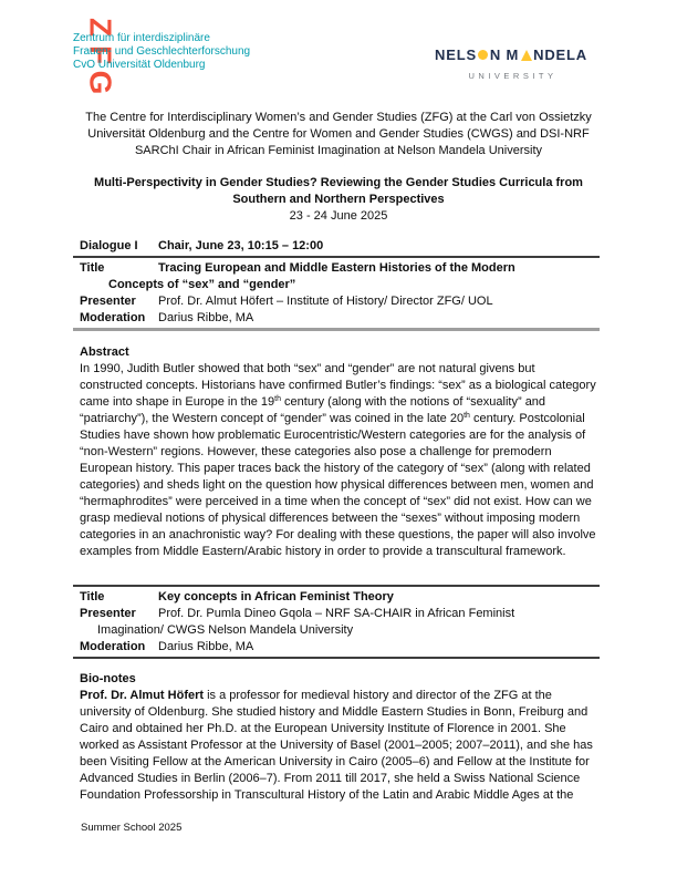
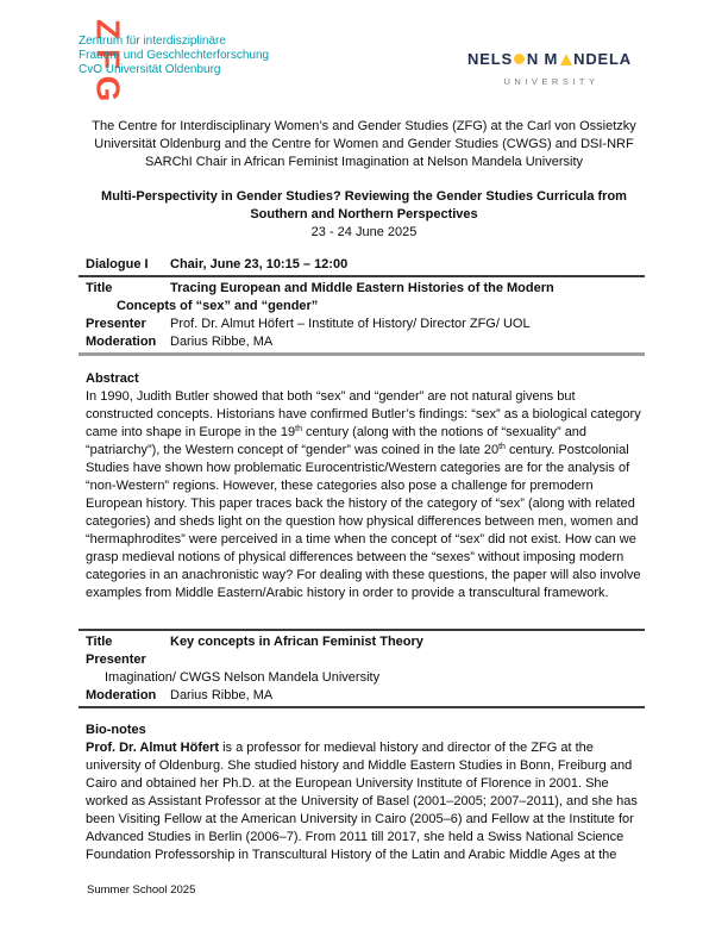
  Zentrum für interdisziplinäre
  Frauen- und Geschlechterforschung
  CvO Universität Oldenburg
  NELS
  N M
  NDELA
  UNIVERSITY
  The Centre for Interdisciplinary Women’s and Gender Studies (ZFG) at the Carl von Ossietzky Universität Oldenburg and the Centre for Women and Gender Studies (CWGS) and DSI-NRF SARChI Chair in African Feminist Imagination at Nelson Mandela University
  Multi-Perspectivity in Gender Studies? Reviewing the Gender Studies Curricula from Southern and Northern Perspectives
  23 - 24 June 2025
  Dialogue I
  Chair, June 23, 10:15 – 12:00
  Title
  Tracing European and Middle Eastern Histories of the Modern
  Concepts of “sex” and “gender”
  Presenter
  Prof. Dr. Almut Höfert – Institute of History/ Director ZFG/ UOL
  Moderation
  Darius Ribbe, MA
  Abstract
  In 1990, Judith Butler showed that both “sex” and “gender” are not natural givens but constructed concepts. Historians have confirmed Butler’s findings: “sex” as a biological category came into shape in Europe in the 19 century (along with the notions of “sexuality” and “patriarchy”), the Western concept of “gender” was coined in the late 20 century. Postcolonial Studies have shown how problematic Eurocentristic/Western categories are for the analysis of “non-Western” regions. However, these categories also pose a challenge for premodern European history. This paper traces back the history of the category of “sex” (along with related categories) and sheds light on the question how physical differences between men, women and “hermaphrodites” were perceived in a time when the concept of “sex” did not exist. How can we grasp medieval notions of physical differences between the “sexes” without imposing modern categories in an anachronistic way? For dealing with these questions, the paper will also involve examples from Middle Eastern/Arabic history in order to provide a transcultural framework.
  Title
  Key concepts in African Feminist Theory
  Presenter
- Prof. Dr. Pumla Dineo Gqola – NRF SA-CHAIR in African Feminist
  Imagination/ CWGS Nelson Mandela University
  Moderation
  Darius Ribbe, MA
  Bio-notes
  Prof. Dr. Almut Höfert is a professor for medieval history and director of the ZFG at the university of Oldenburg. She studied history and Middle Eastern Studies in Bonn, Freiburg and Cairo and obtained her Ph.D. at the European University Institute of Florence in 2001. She worked as Assistant Professor at the University of Basel (2001–2005; 2007–2011), and she has been Visiting Fellow at the American University in Cairo (2005–6) and Fellow at the Institute for Advanced Studies in Berlin (2006–7). From 2011 till 2017, she held a Swiss National Science Foundation Professorship in Transcultural History of the Latin and Arabic Middle Ages at the
  Summer School 2025
